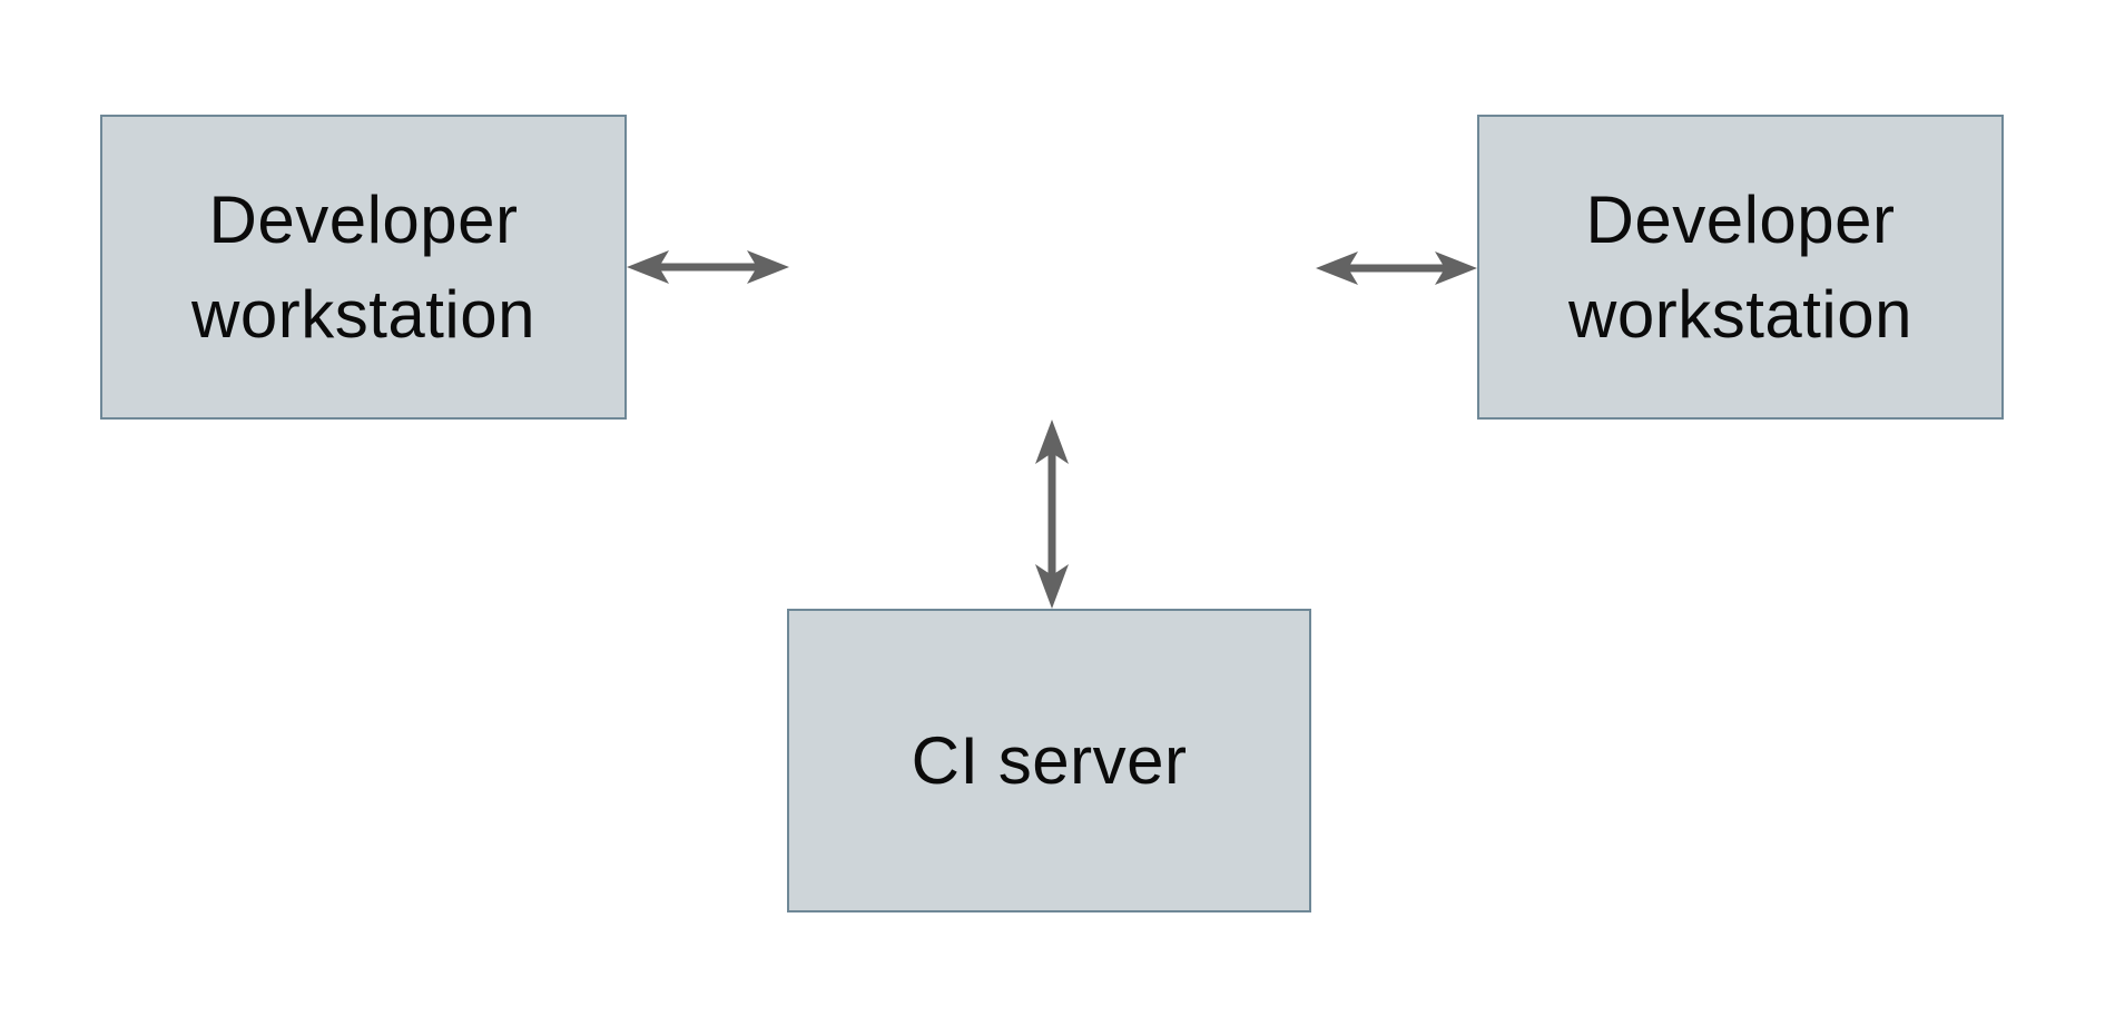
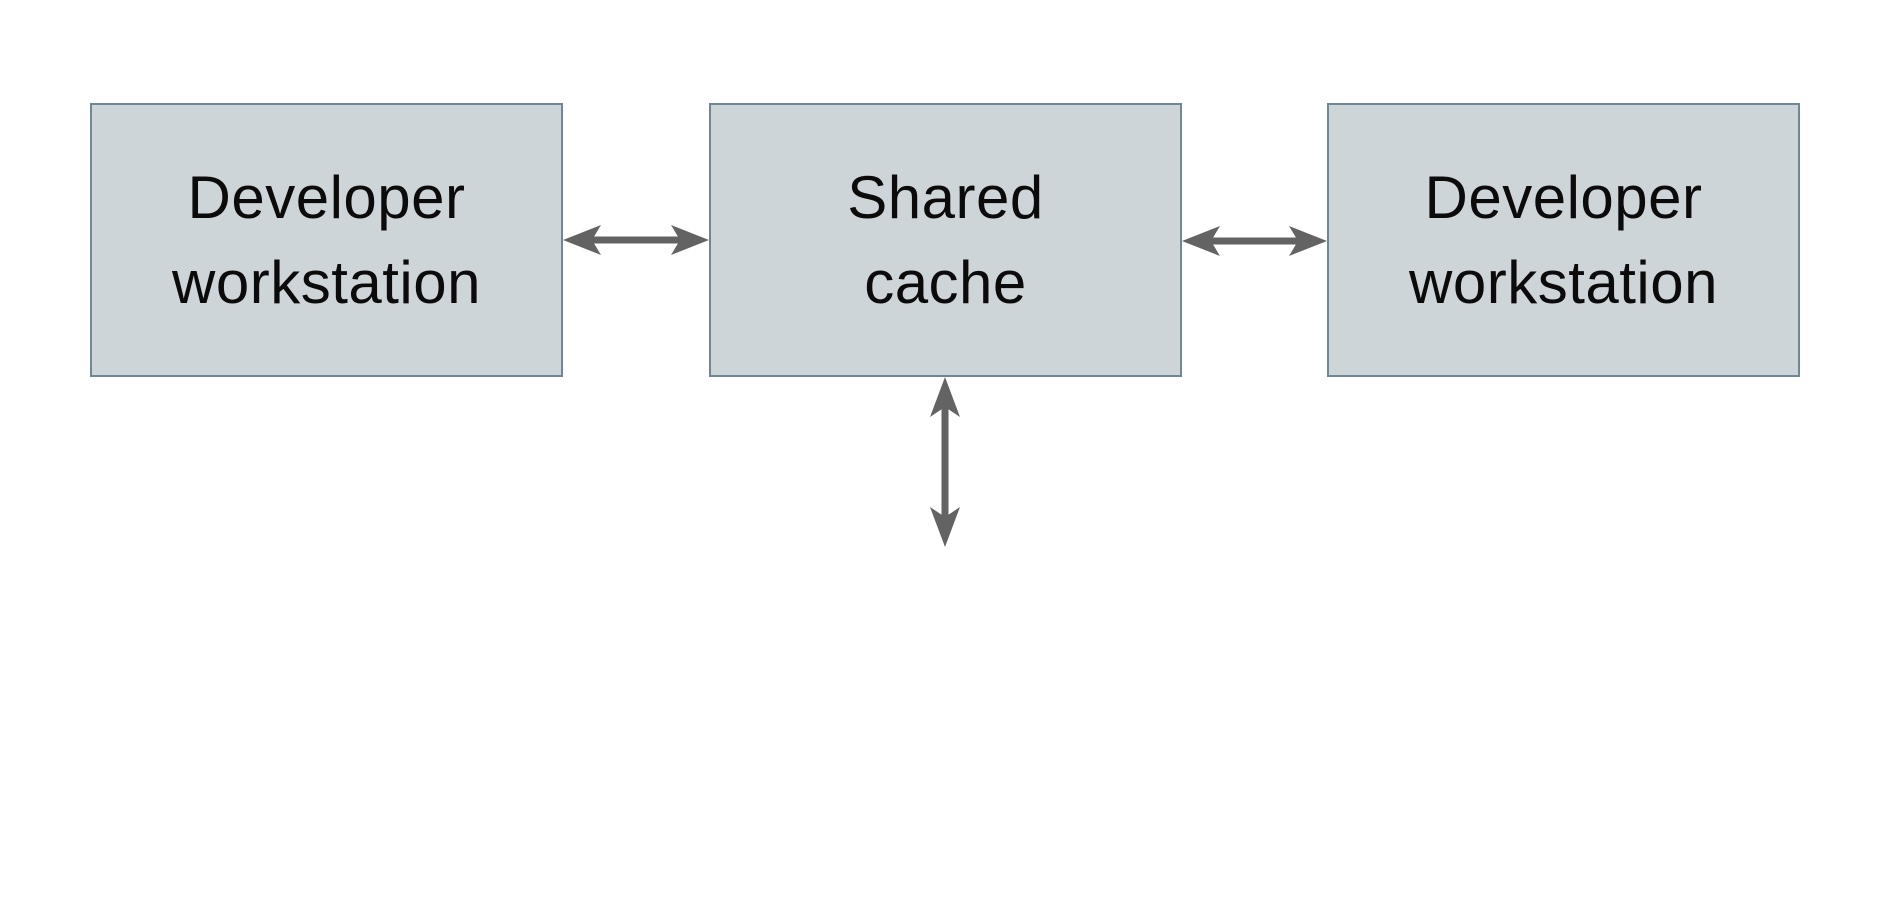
  Developer
  workstation
+ Shared
+ cache
  Developer
  workstation
- CI server
